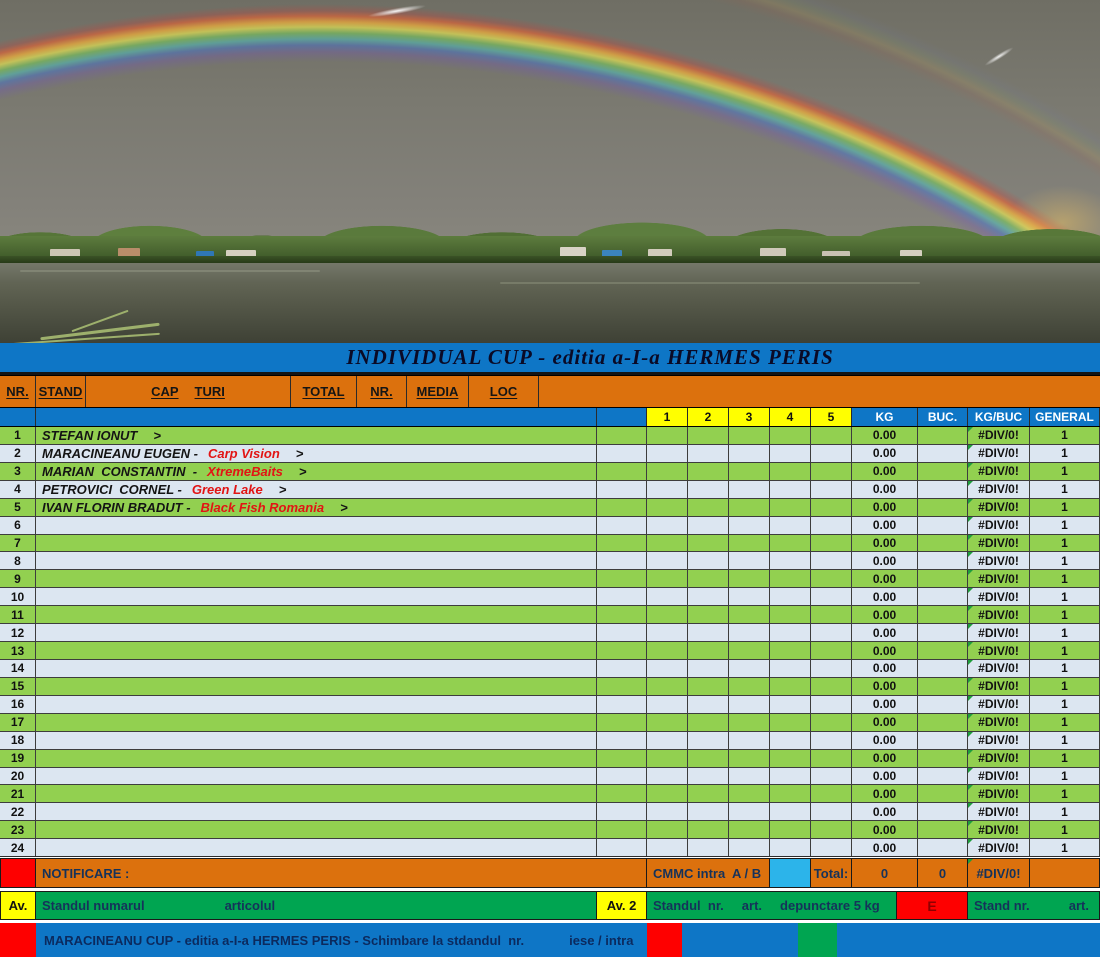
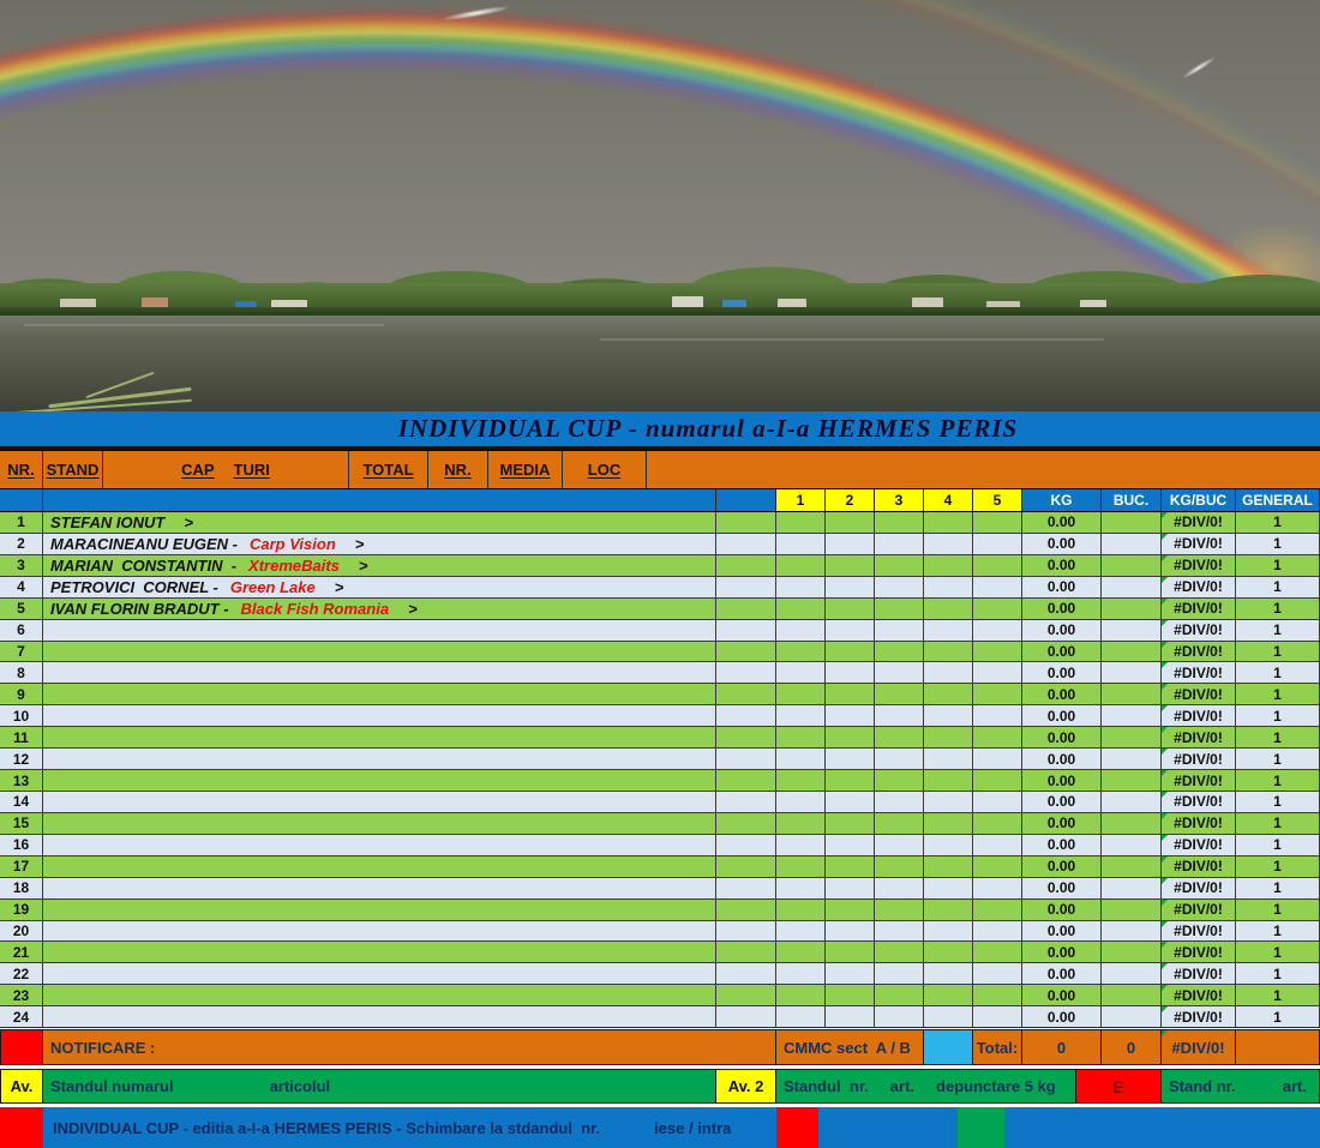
- INDIVIDUAL CUP - editia a-I-a HERMES PERIS
+ INDIVIDUAL CUP - numarul a-I-a HERMES PERIS
  NR.
  STAND
  CAP
  TURI
  TOTAL
  NR.
  MEDIA
  LOC
  1
  2
  3
  4
  5
  KG
  BUC.
  KG/BUC
  GENERAL
  1
  STEFAN IONUT
  >
  0.00
  #DIV/0!
  1
  2
  MARACINEANU EUGEN -
  Carp Vision
  >
  0.00
  #DIV/0!
  1
  3
  MARIAN CONSTANTIN -
  XtremeBaits
  >
  0.00
  #DIV/0!
  1
  4
  PETROVICI CORNEL -
  Green Lake
  >
  0.00
  #DIV/0!
  1
  5
  IVAN FLORIN BRADUT -
  Black Fish Romania
  >
  0.00
  #DIV/0!
  1
  6
  0.00
  #DIV/0!
  1
  7
  0.00
  #DIV/0!
  1
  8
  0.00
  #DIV/0!
  1
  9
  0.00
  #DIV/0!
  1
  10
  0.00
  #DIV/0!
  1
  11
  0.00
  #DIV/0!
  1
  12
  0.00
  #DIV/0!
  1
  13
  0.00
  #DIV/0!
  1
  14
  0.00
  #DIV/0!
  1
  15
  0.00
  #DIV/0!
  1
  16
  0.00
  #DIV/0!
  1
  17
  0.00
  #DIV/0!
  1
  18
  0.00
  #DIV/0!
  1
  19
  0.00
  #DIV/0!
  1
  20
  0.00
  #DIV/0!
  1
  21
  0.00
  #DIV/0!
  1
  22
  0.00
  #DIV/0!
  1
  23
  0.00
  #DIV/0!
  1
  24
  0.00
  #DIV/0!
  1
  NOTIFICARE :
- CMMC intra A / B
+ CMMC sect A / B
  Total:
  0
  0
  #DIV/0!
  Av.
  Standul numarul
  articolul
  Av. 2
  Standul nr.
  art.
  depunctare 5 kg
  E
  Stand nr.
  art.
- MARACINEANU CUP - editia a-I-a HERMES PERIS - Schimbare la stdandul nr.
+ INDIVIDUAL CUP - editia a-I-a HERMES PERIS - Schimbare la stdandul nr.
  iese / intra
